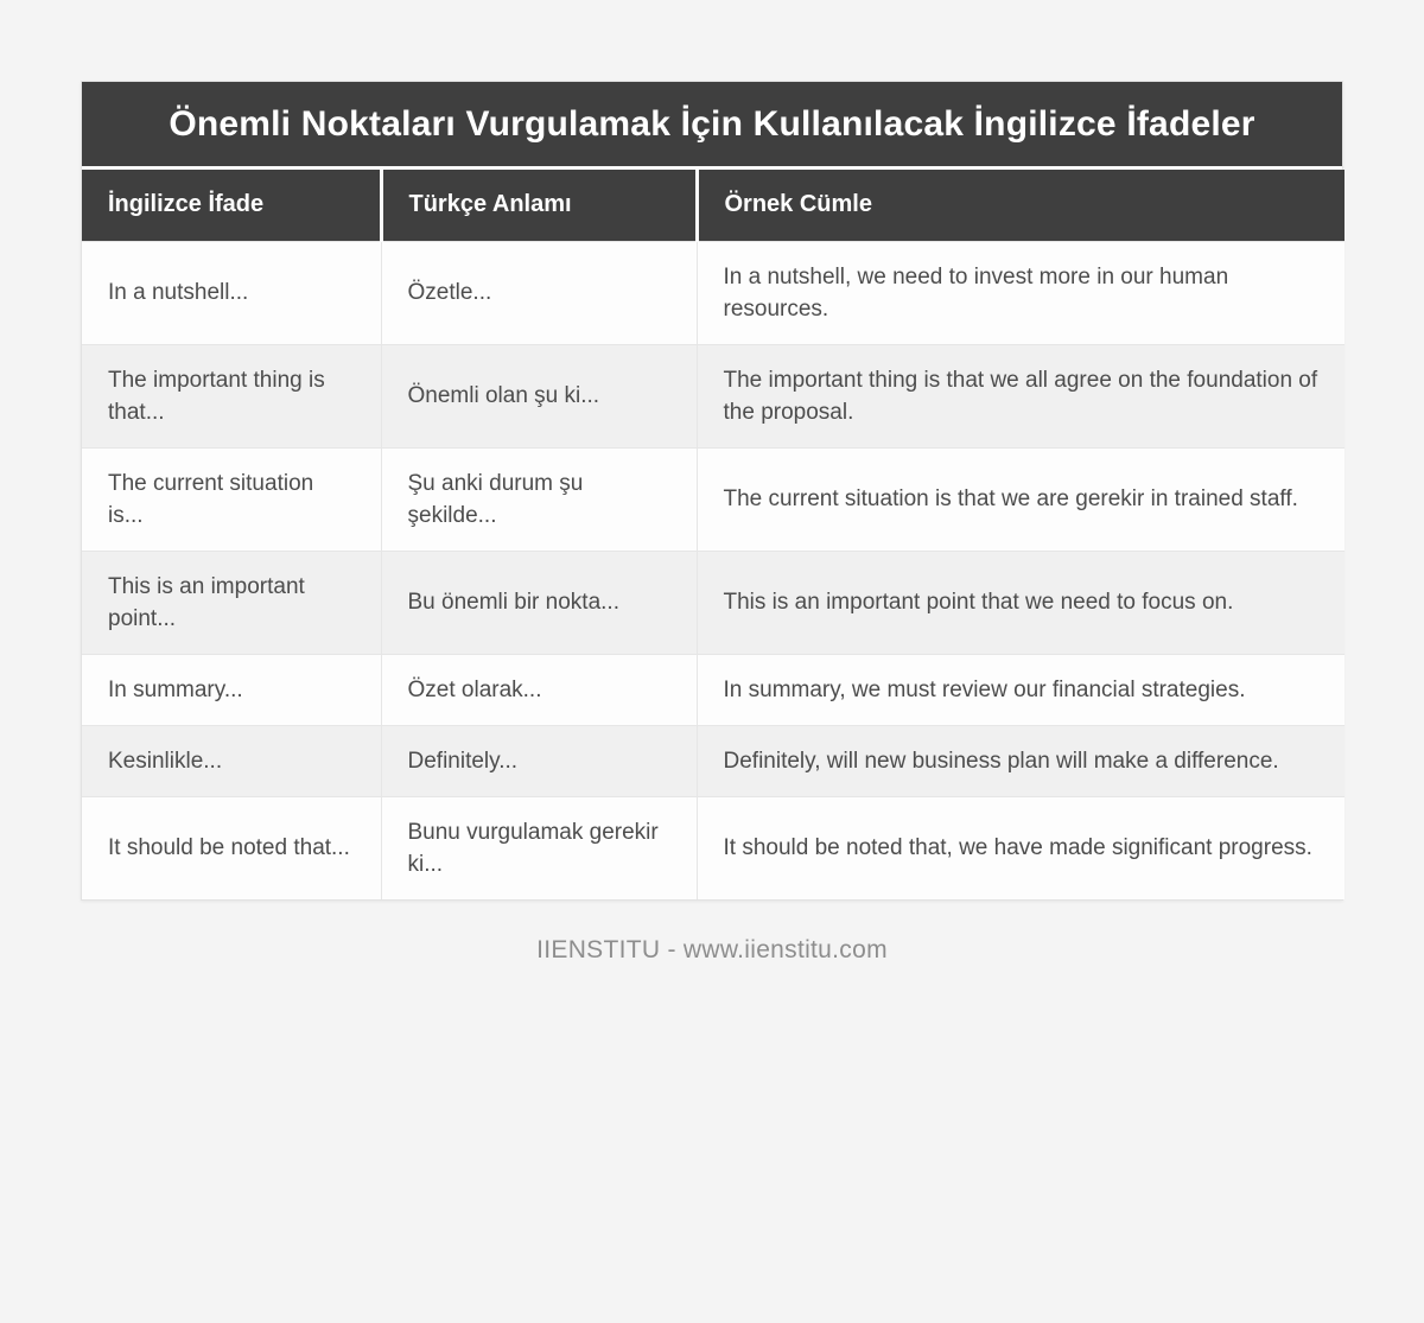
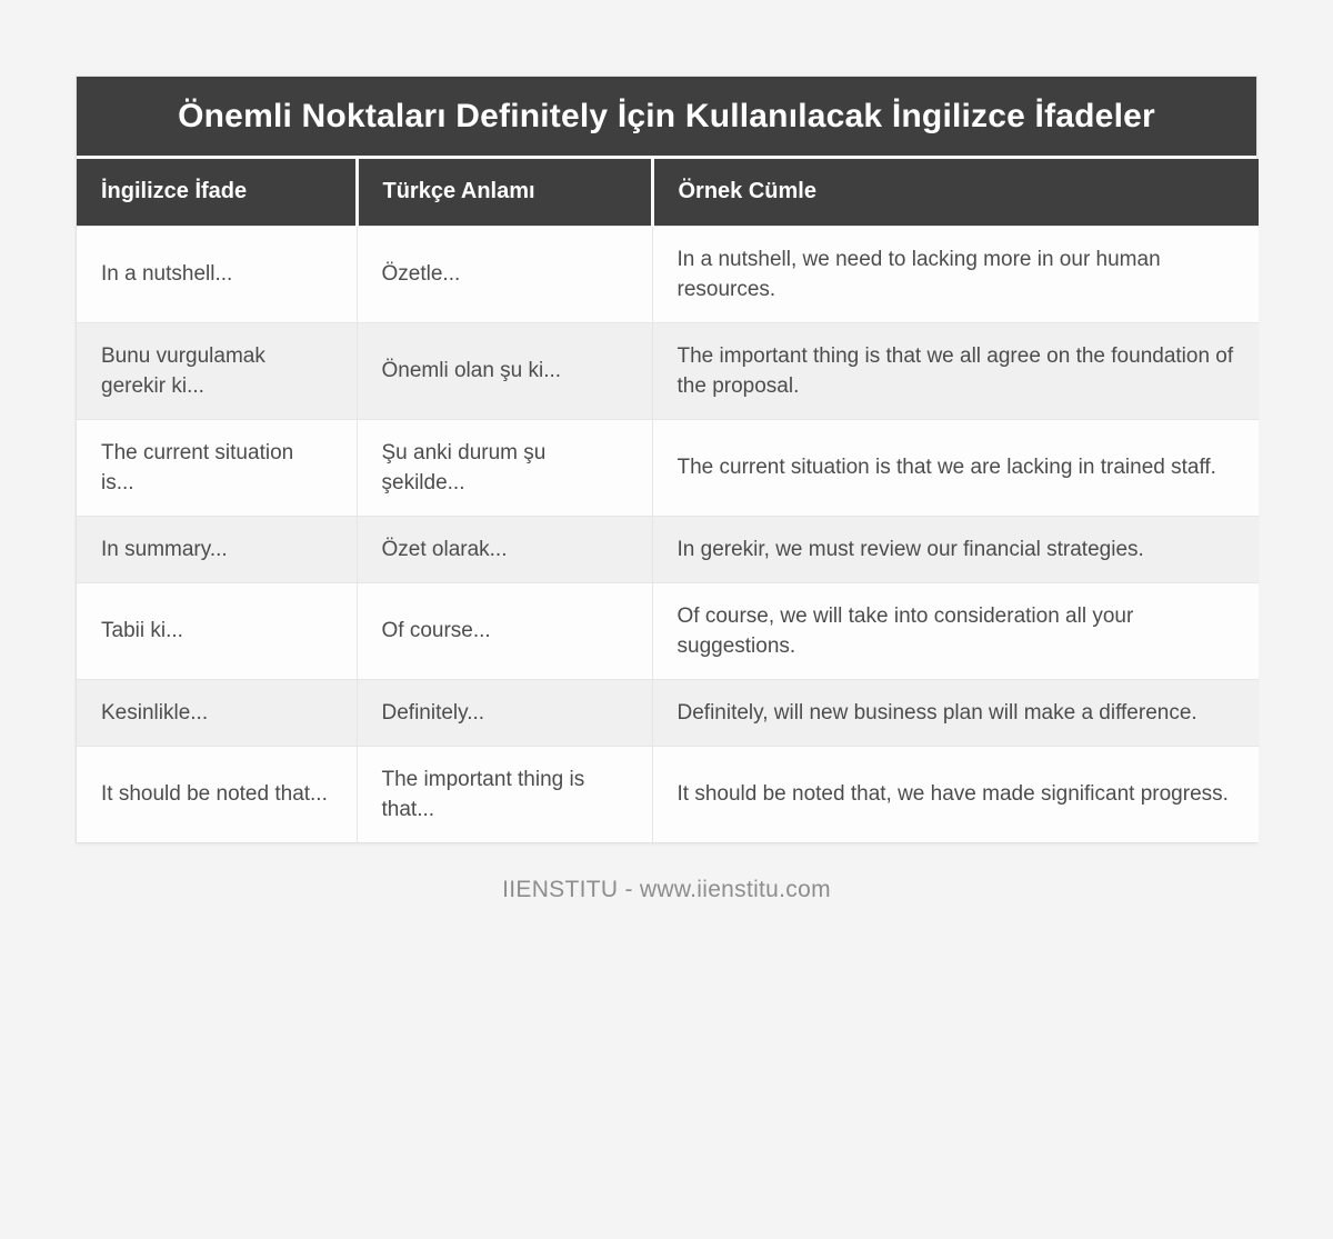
- Önemli Noktaları Vurgulamak İçin Kullanılacak İngilizce İfadeler
+ Önemli Noktaları Definitely İçin Kullanılacak İngilizce İfadeler
  İngilizce İfade	Türkçe Anlamı	Örnek Cümle
- In a nutshell...	Özetle...	In a nutshell, we need to invest more in our human resources.
+ In a nutshell...	Özetle...	In a nutshell, we need to lacking more in our human resources.
- The important thing is that...	Önemli olan şu ki...	The important thing is that we all agree on the foundation of the proposal.
+ Bunu vurgulamak gerekir ki...	Önemli olan şu ki...	The important thing is that we all agree on the foundation of the proposal.
- The current situation is...	Şu anki durum şu şekilde...	The current situation is that we are gerekir in trained staff.
+ The current situation is...	Şu anki durum şu şekilde...	The current situation is that we are lacking in trained staff.
- This is an important point...	Bu önemli bir nokta...	This is an important point that we need to focus on.
- In summary...	Özet olarak...	In summary, we must review our financial strategies.
+ In summary...	Özet olarak...	In gerekir, we must review our financial strategies.
+ Tabii ki...	Of course...	Of course, we will take into consideration all your suggestions.
  Kesinlikle...	Definitely...	Definitely, will new business plan will make a difference.
- It should be noted that...	Bunu vurgulamak gerekir ki...	It should be noted that, we have made significant progress.
+ It should be noted that...	The important thing is that...	It should be noted that, we have made significant progress.
  IIENSTITU - www.iienstitu.com
